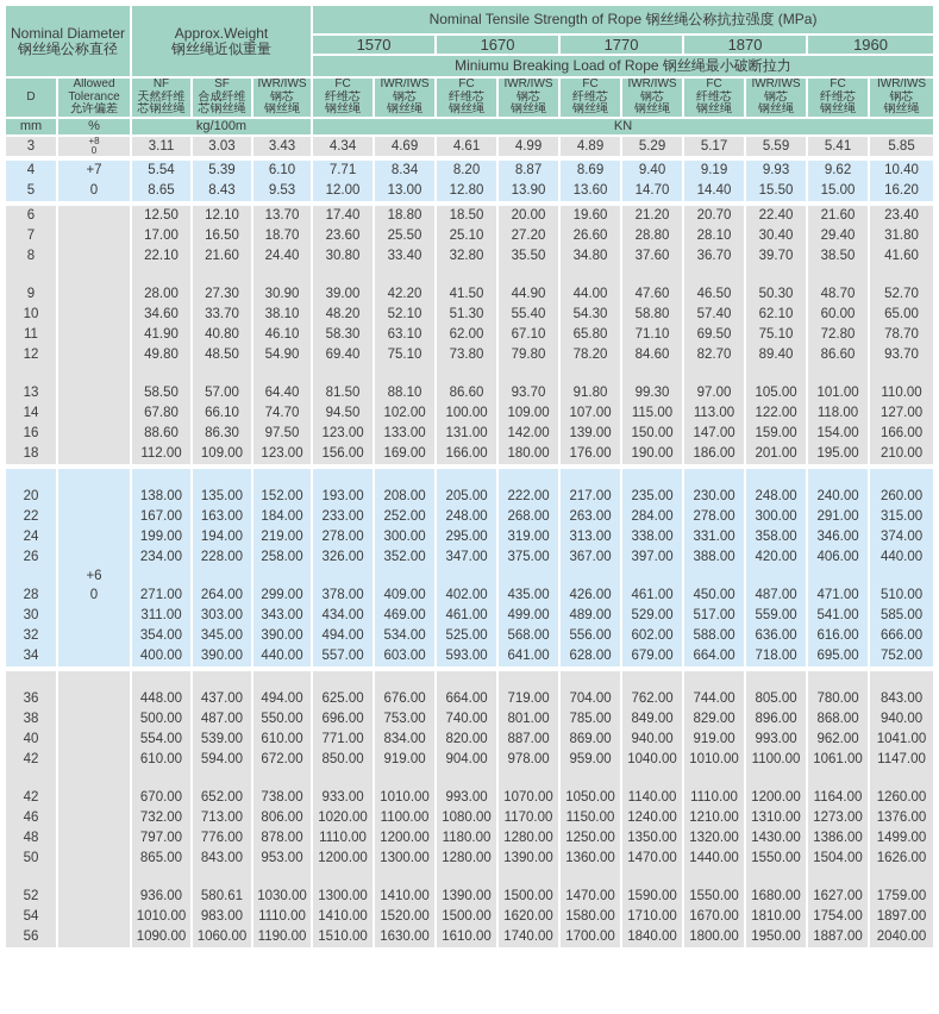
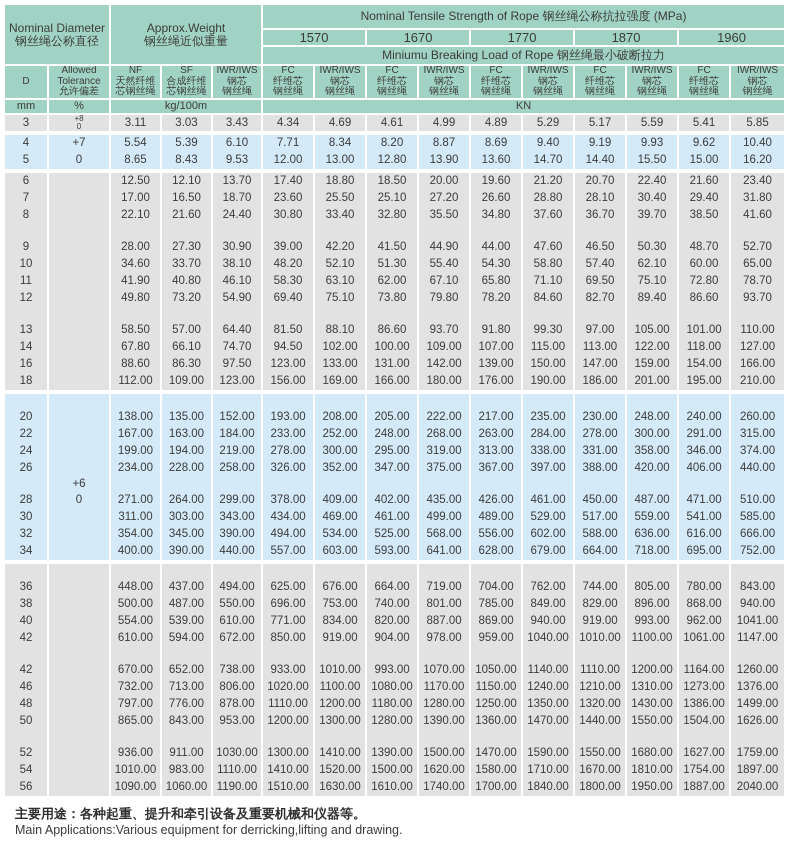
  Nominal Diameter 钢丝绳公称直径	Approx.Weight 钢丝绳近似重量	Nominal Tensile Strength of Rope 钢丝绳公称抗拉强度 (MPa)
  1570	1670	1770	1870	1960
  Miniumu Breaking Load of Rope 钢丝绳最小破断拉力
  D	Allowed Tolerance 允许偏差	NF 天然纤维 芯钢丝绳	SF 合成纤维 芯钢丝绳	IWR/IWS 钢芯 钢丝绳	FC 纤维芯 钢丝绳	IWR/IWS 钢芯 钢丝绳	FC 纤维芯 钢丝绳	IWR/IWS 钢芯 钢丝绳	FC 纤维芯 钢丝绳	IWR/IWS 钢芯 钢丝绳	FC 纤维芯 钢丝绳	IWR/IWS 钢芯 钢丝绳	FC 纤维芯 钢丝绳	IWR/IWS 钢芯 钢丝绳
  mm	%	kg/100m	KN
  3	+8 0	3.11	3.03	3.43	4.34	4.69	4.61	4.99	4.89	5.29	5.17	5.59	5.41	5.85
  4	+7	5.54	5.39	6.10	7.71	8.34	8.20	8.87	8.69	9.40	9.19	9.93	9.62	10.40
  5	0	8.65	8.43	9.53	12.00	13.00	12.80	13.90	13.60	14.70	14.40	15.50	15.00	16.20
  6		12.50	12.10	13.70	17.40	18.80	18.50	20.00	19.60	21.20	20.70	22.40	21.60	23.40
  7		17.00	16.50	18.70	23.60	25.50	25.10	27.20	26.60	28.80	28.10	30.40	29.40	31.80
  8		22.10	21.60	24.40	30.80	33.40	32.80	35.50	34.80	37.60	36.70	39.70	38.50	41.60
  9		28.00	27.30	30.90	39.00	42.20	41.50	44.90	44.00	47.60	46.50	50.30	48.70	52.70
  10		34.60	33.70	38.10	48.20	52.10	51.30	55.40	54.30	58.80	57.40	62.10	60.00	65.00
  11		41.90	40.80	46.10	58.30	63.10	62.00	67.10	65.80	71.10	69.50	75.10	72.80	78.70
- 12		49.80	48.50	54.90	69.40	75.10	73.80	79.80	78.20	84.60	82.70	89.40	86.60	93.70
+ 12		49.80	73.20	54.90	69.40	75.10	73.80	79.80	78.20	84.60	82.70	89.40	86.60	93.70
  13		58.50	57.00	64.40	81.50	88.10	86.60	93.70	91.80	99.30	97.00	105.00	101.00	110.00
  14		67.80	66.10	74.70	94.50	102.00	100.00	109.00	107.00	115.00	113.00	122.00	118.00	127.00
  16		88.60	86.30	97.50	123.00	133.00	131.00	142.00	139.00	150.00	147.00	159.00	154.00	166.00
  18		112.00	109.00	123.00	156.00	169.00	166.00	180.00	176.00	190.00	186.00	201.00	195.00	210.00
  20		138.00	135.00	152.00	193.00	208.00	205.00	222.00	217.00	235.00	230.00	248.00	240.00	260.00
  22		167.00	163.00	184.00	233.00	252.00	248.00	268.00	263.00	284.00	278.00	300.00	291.00	315.00
  24		199.00	194.00	219.00	278.00	300.00	295.00	319.00	313.00	338.00	331.00	358.00	346.00	374.00
  26		234.00	228.00	258.00	326.00	352.00	347.00	375.00	367.00	397.00	388.00	420.00	406.00	440.00
  	+6
  28	0	271.00	264.00	299.00	378.00	409.00	402.00	435.00	426.00	461.00	450.00	487.00	471.00	510.00
  30		311.00	303.00	343.00	434.00	469.00	461.00	499.00	489.00	529.00	517.00	559.00	541.00	585.00
  32		354.00	345.00	390.00	494.00	534.00	525.00	568.00	556.00	602.00	588.00	636.00	616.00	666.00
  34		400.00	390.00	440.00	557.00	603.00	593.00	641.00	628.00	679.00	664.00	718.00	695.00	752.00
  36		448.00	437.00	494.00	625.00	676.00	664.00	719.00	704.00	762.00	744.00	805.00	780.00	843.00
  38		500.00	487.00	550.00	696.00	753.00	740.00	801.00	785.00	849.00	829.00	896.00	868.00	940.00
  40		554.00	539.00	610.00	771.00	834.00	820.00	887.00	869.00	940.00	919.00	993.00	962.00	1041.00
  42		610.00	594.00	672.00	850.00	919.00	904.00	978.00	959.00	1040.00	1010.00	1100.00	1061.00	1147.00
  42		670.00	652.00	738.00	933.00	1010.00	993.00	1070.00	1050.00	1140.00	1110.00	1200.00	1164.00	1260.00
  46		732.00	713.00	806.00	1020.00	1100.00	1080.00	1170.00	1150.00	1240.00	1210.00	1310.00	1273.00	1376.00
  48		797.00	776.00	878.00	1110.00	1200.00	1180.00	1280.00	1250.00	1350.00	1320.00	1430.00	1386.00	1499.00
  50		865.00	843.00	953.00	1200.00	1300.00	1280.00	1390.00	1360.00	1470.00	1440.00	1550.00	1504.00	1626.00
- 52		936.00	580.61	1030.00	1300.00	1410.00	1390.00	1500.00	1470.00	1590.00	1550.00	1680.00	1627.00	1759.00
+ 52		936.00	911.00	1030.00	1300.00	1410.00	1390.00	1500.00	1470.00	1590.00	1550.00	1680.00	1627.00	1759.00
  54		1010.00	983.00	1110.00	1410.00	1520.00	1500.00	1620.00	1580.00	1710.00	1670.00	1810.00	1754.00	1897.00
  56		1090.00	1060.00	1190.00	1510.00	1630.00	1610.00	1740.00	1700.00	1840.00	1800.00	1950.00	1887.00	2040.00
+ 主要用途：各种起重、提升和牵引设备及重要机械和仪器等。
+ Main Applications:Various equipment for derricking,lifting and drawing.
